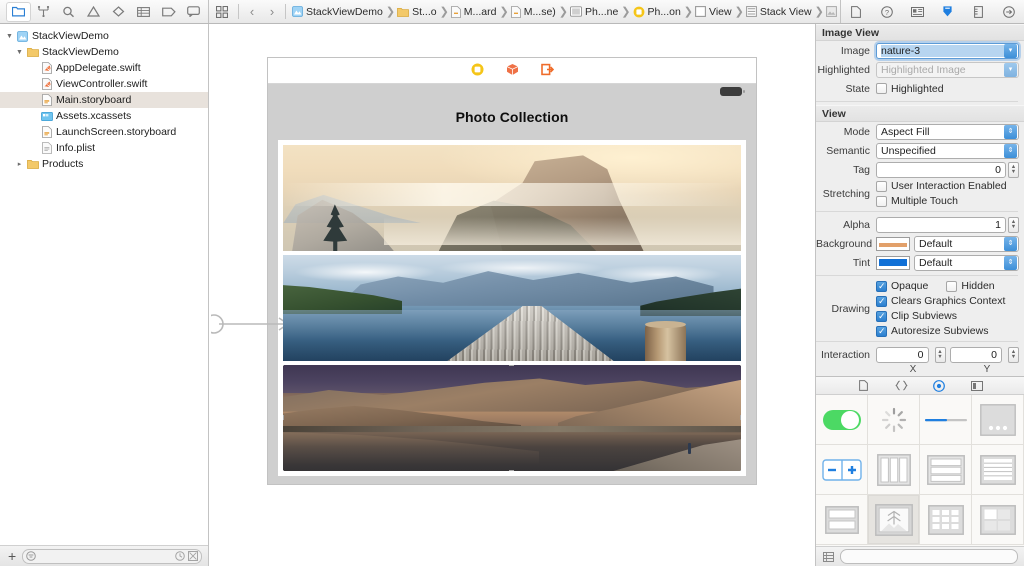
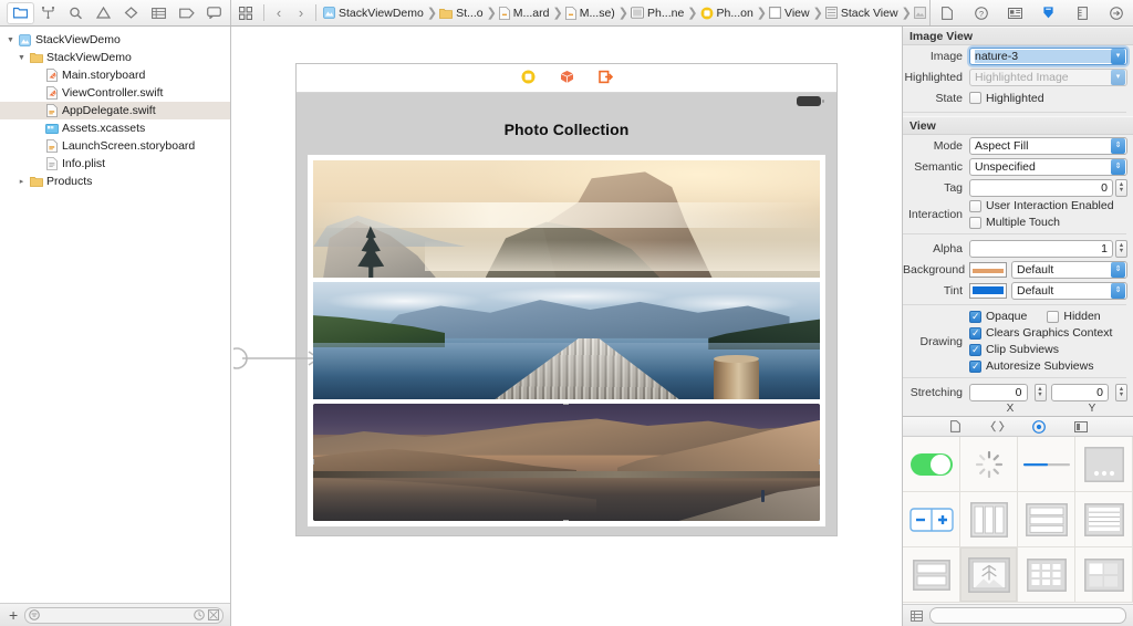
  ‹
  ›
  StackViewDemo
  ❯
  St...o
  ❯
  M...ard
  ❯
  M...se)
  ❯
  Ph...ne
  ❯
  Ph...on
  ❯
  View
  ❯
  Stack View
  ❯
  ?
  StackViewDemo
  StackViewDemo
- AppDelegate.swift
+ Main.storyboard
  ViewController.swift
- Main.storyboard
+ AppDelegate.swift
  Assets.xcassets
  LaunchScreen.storyboard
  Info.plist
  Products
  +
  Photo Collection
  Image View
  Image
  nature-3
  Highlighted
  Highlighted Image
  State
  Highlighted
  View
  Mode
  Aspect Fill
  Semantic
  Unspecified
  Tag
  0
- Stretching
+ Interaction
  User Interaction Enabled
  Multiple Touch
  Alpha
  1
  Background
  Default
  Tint
  Default
  Drawing
  Opaque
  Hidden
  Clears Graphics Context
  Clip Subviews
  Autoresize Subviews
- Interaction
+ Stretching
  0
  0
  X
  Y
